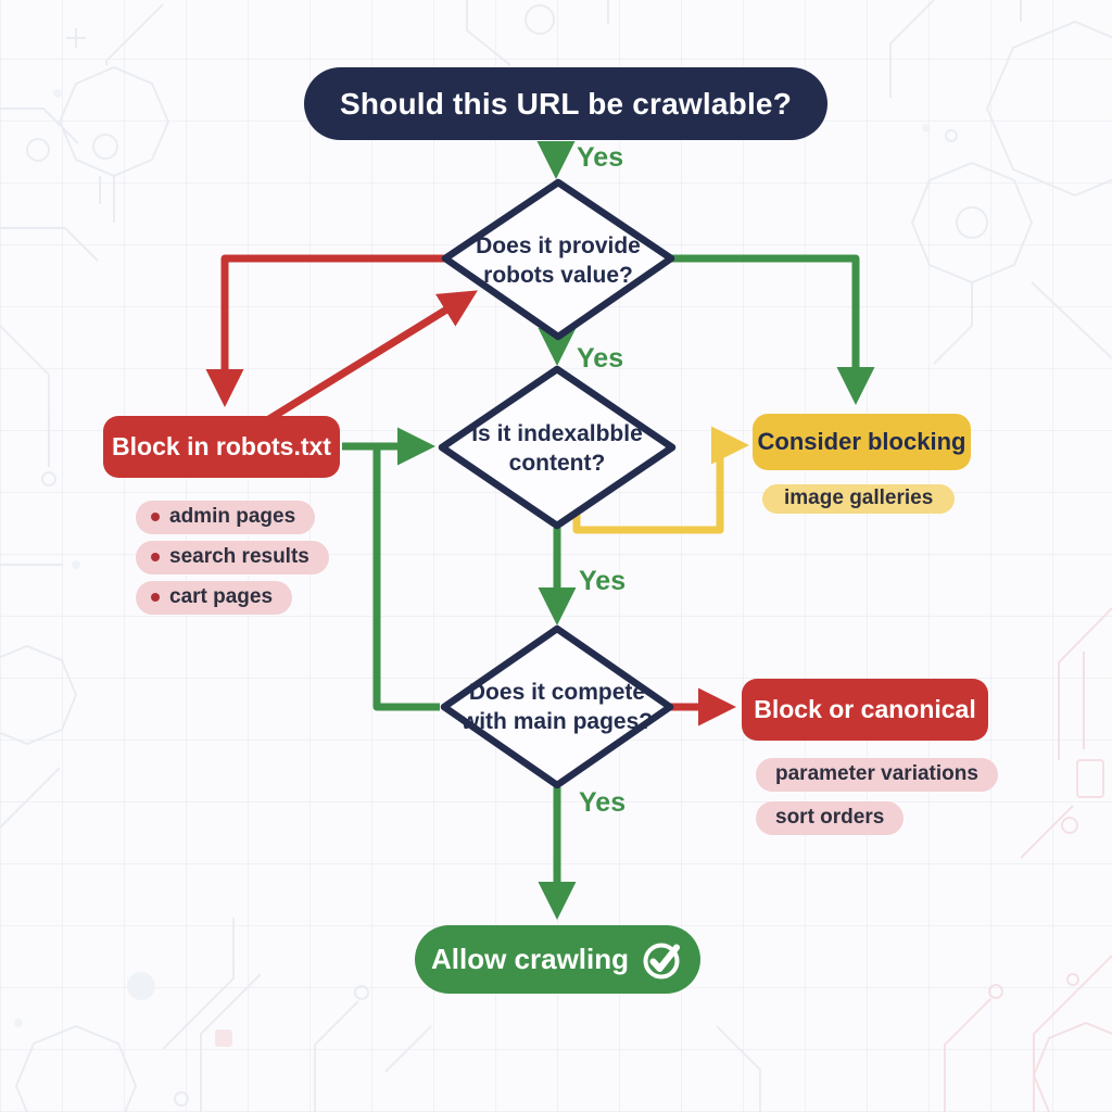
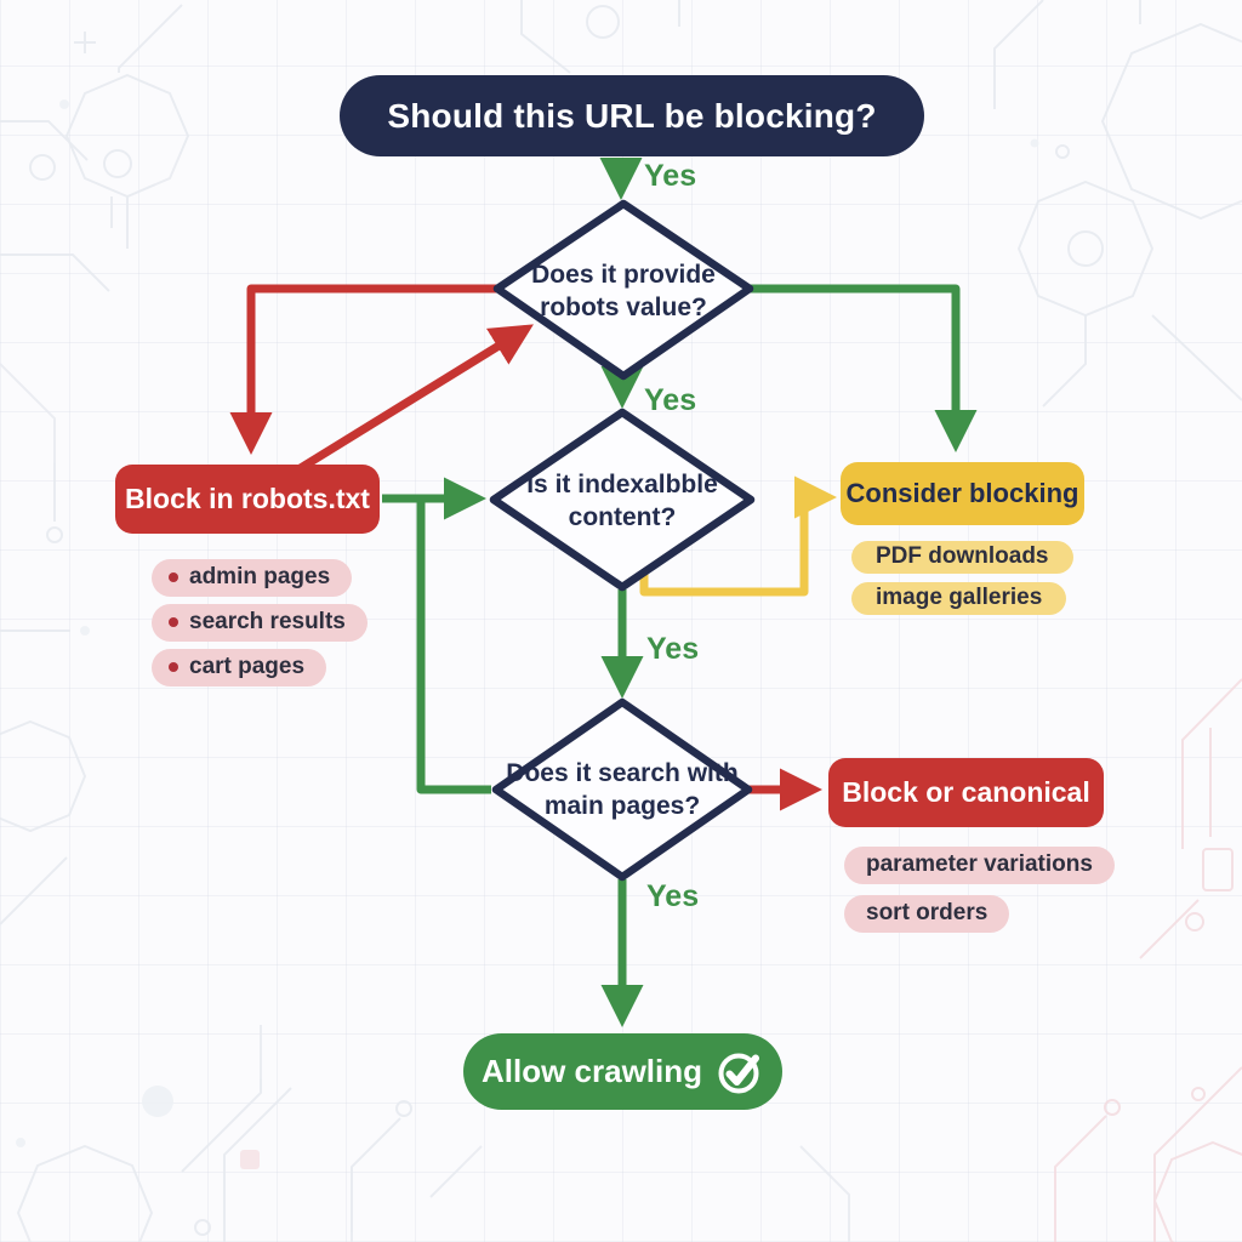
- Should this URL be crawlable?
+ Should this URL be blocking?
  Yes
  Yes
  Yes
  Yes
  Does it provide robots value?
  Is it indexalbble content?
- Does it compete with main pages?
+ Does it search with main pages?
  Block in robots.txt
  admin pages
  search results
  cart pages
  Consider blocking
+ PDF downloads
  image galleries
  Block or canonical
  parameter variations
  sort orders
  Allow crawling
